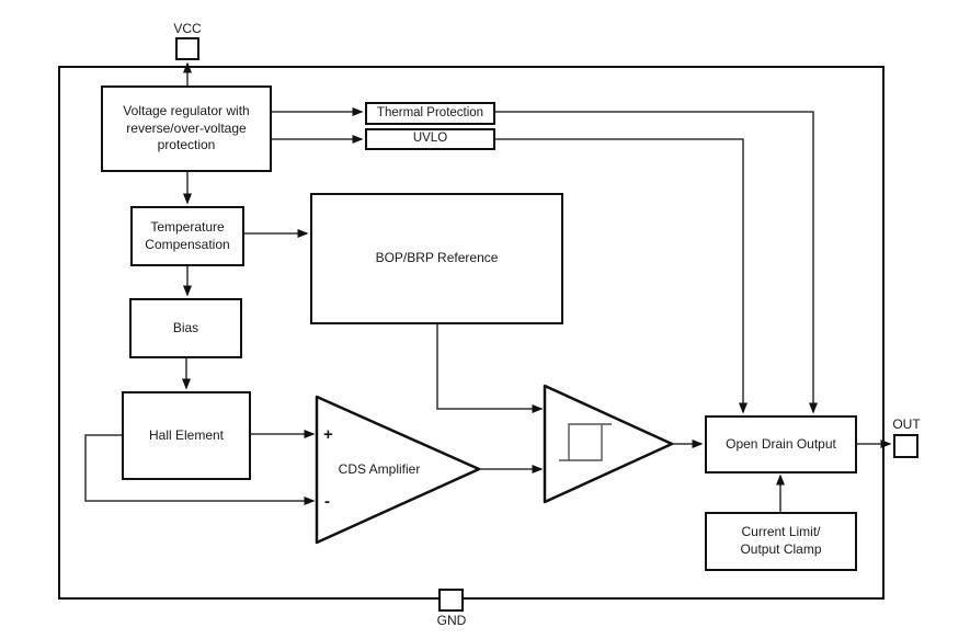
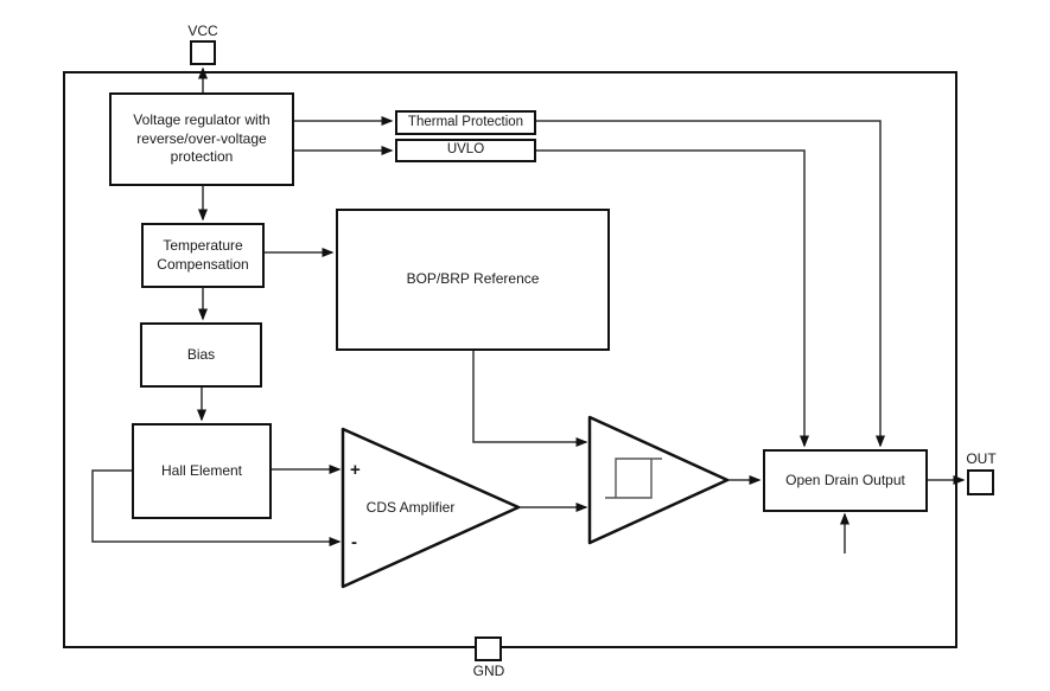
  Voltage regulator with
  reverse/over-voltage
  protection
  Thermal Protection
  UVLO
  Temperature
  Compensation
  BOP/BRP Reference
  Bias
  Hall Element
  Open Drain Output
- Current Limit/
- Output Clamp
  +
  -
  CDS Amplifier
  VCC
  OUT
  GND
